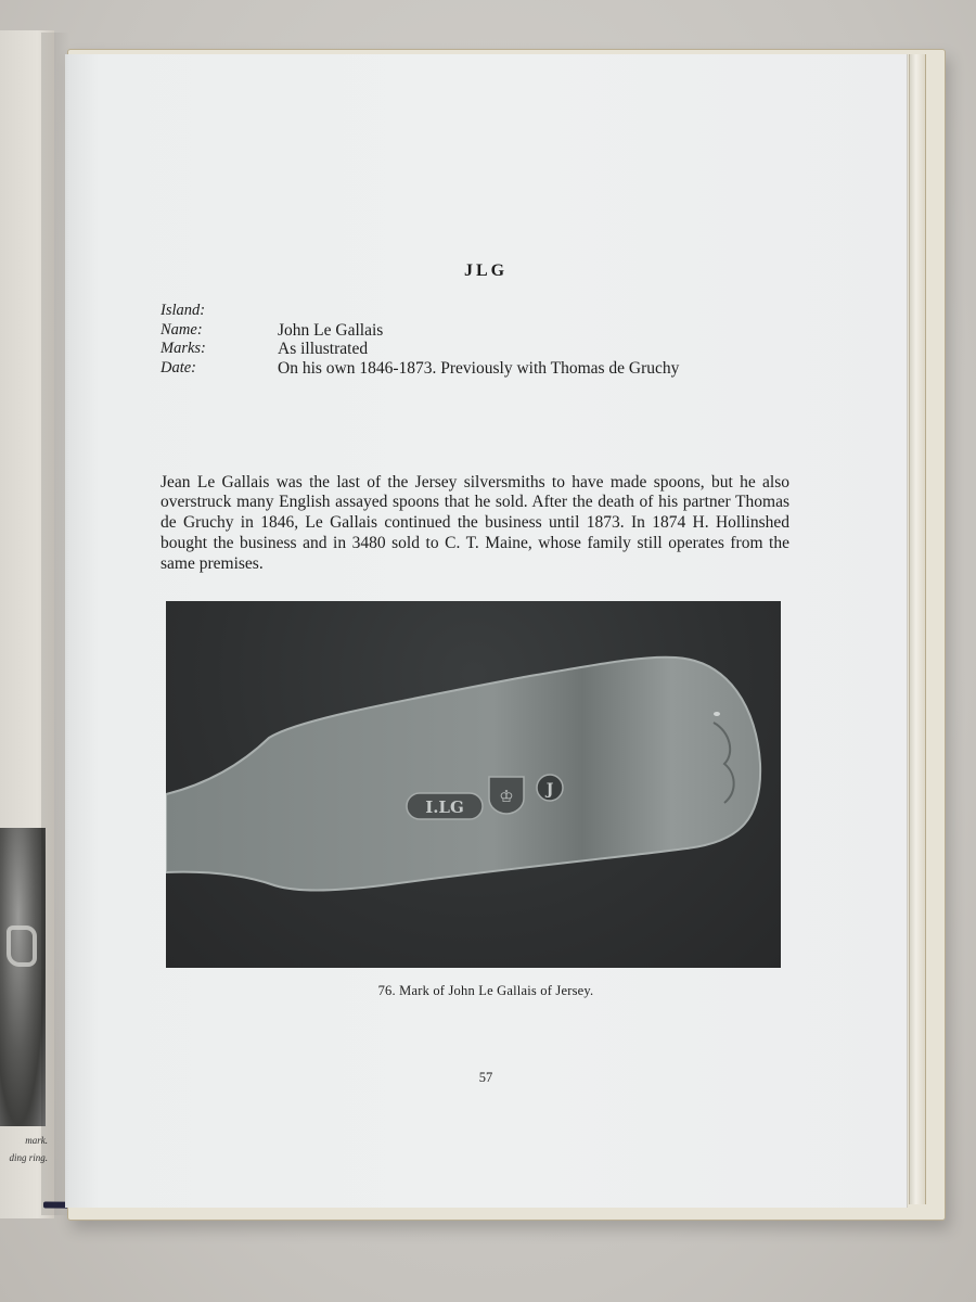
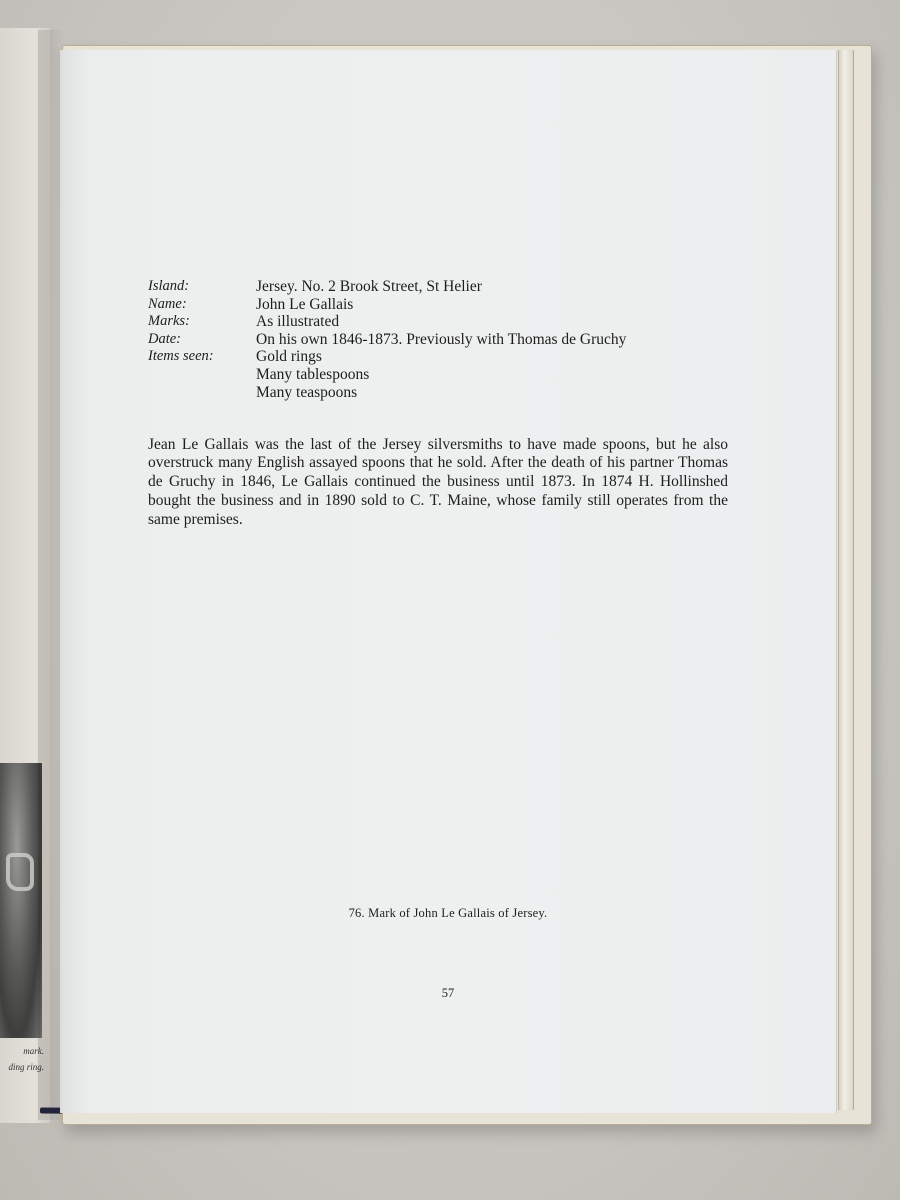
  ding rin
- JLG
  Island:
+ Jersey. No. 2 Brook Street, St Helier
  Name:
  John Le Gallais
  Marks:
  As illustrated
  Date:
  On his own 1846-1873. Previously with Thomas de Gruchy
+ Items seen:
+ Gold rings
+ Many tablespoons
+ Many teaspoons
- Jean Le Gallais was the last of the Jersey silversmiths to have made spoons, but he also overstruck many English assayed spoons that he sold. After the death of his partner Thomas de Gruchy in 1846, Le Gallais continued the business until 1873. In 1874 H. Hollinshed bought the business and in 3480 sold to C. T. Maine, whose family still operates from the same premises.
+ Jean Le Gallais was the last of the Jersey silversmiths to have made spoons, but he also overstruck many English assayed spoons that he sold. After the death of his partner Thomas de Gruchy in 1846, Le Gallais continued the business until 1873. In 1874 H. Hollinshed bought the business and in 1890 sold to C. T. Maine, whose family still operates from the same premises.
- I.LG
- ♔
- J
  76. Mark of John Le Gallais of Jersey.
  57
